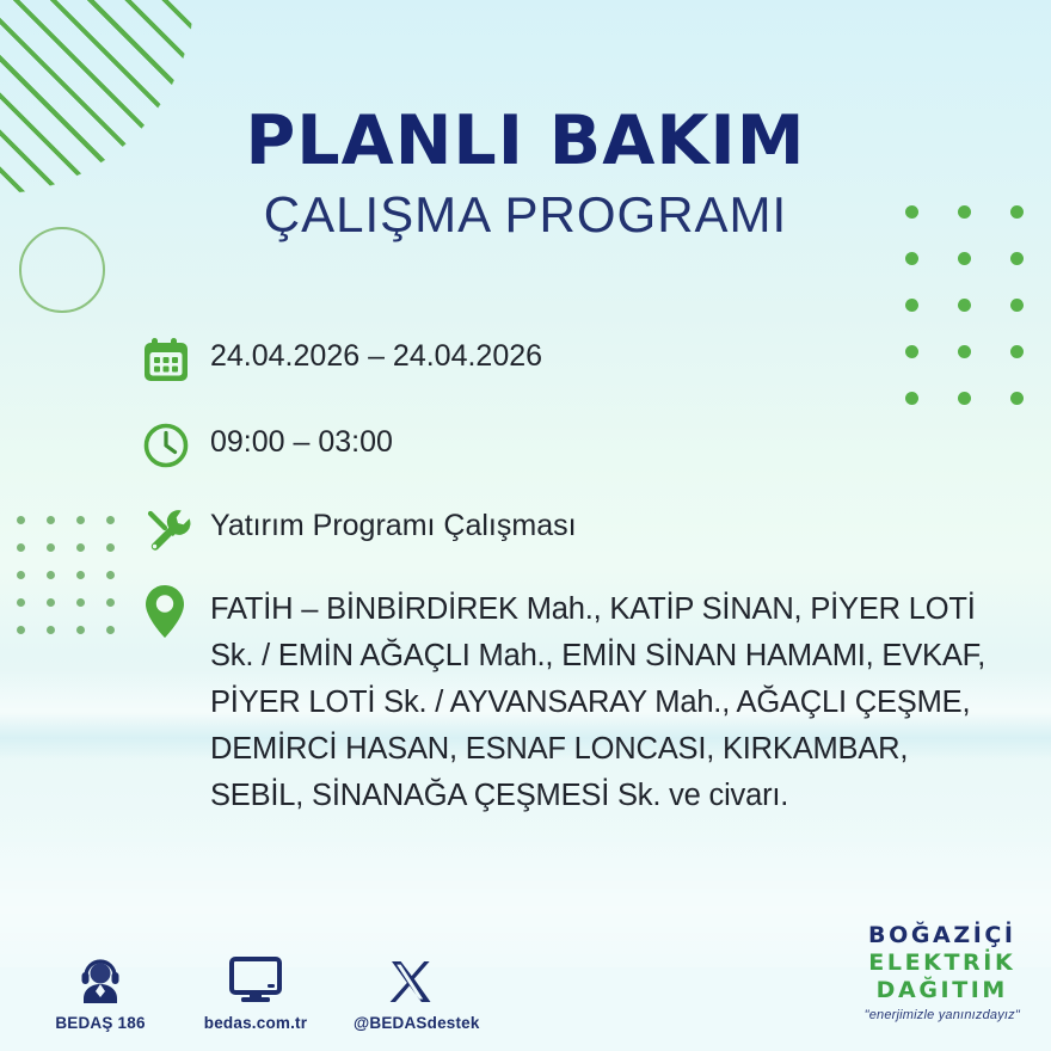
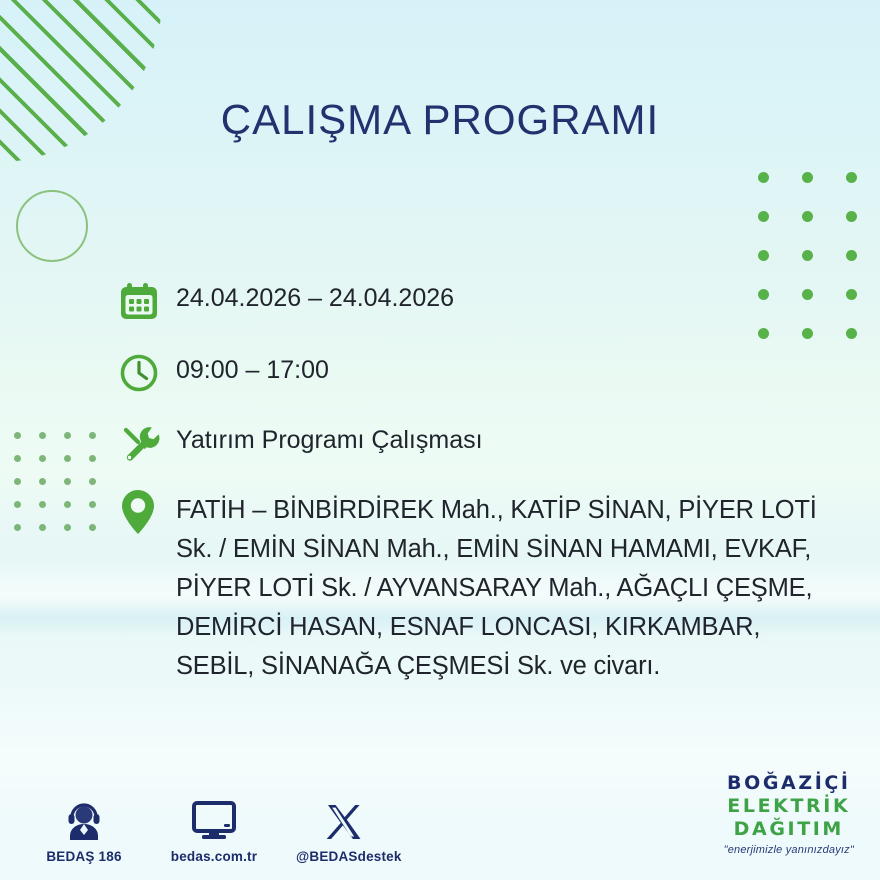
- PLANLI BAKIM
  ÇALIŞMA PROGRAMI
  24.04.2026 – 24.04.2026
- 09:00 – 03:00
+ 09:00 – 17:00
  Yatırım Programı Çalışması
- FATİH – BİNBİRDİREK Mah., KATİP SİNAN, PİYER LOTİ Sk. / EMİN AĞAÇLI Mah., EMİN SİNAN HAMAMI, EVKAF, PİYER LOTİ Sk. / AYVANSARAY Mah., AĞAÇLI ÇEŞME, DEMİRCİ HASAN, ESNAF LONCASI, KIRKAMBAR, SEBİL, SİNANAĞA ÇEŞMESİ Sk. ve civarı.
+ FATİH – BİNBİRDİREK Mah., KATİP SİNAN, PİYER LOTİ Sk. / EMİN SİNAN Mah., EMİN SİNAN HAMAMI, EVKAF, PİYER LOTİ Sk. / AYVANSARAY Mah., AĞAÇLI ÇEŞME, DEMİRCİ HASAN, ESNAF LONCASI, KIRKAMBAR, SEBİL, SİNANAĞA ÇEŞMESİ Sk. ve civarı.
  BEDAŞ 186
  bedas.com.tr
  @BEDASdestek
  BOĞAZİÇİ
  ELEKTRİK
  DAĞITIM
  "enerjimizle yanınızdayız"
